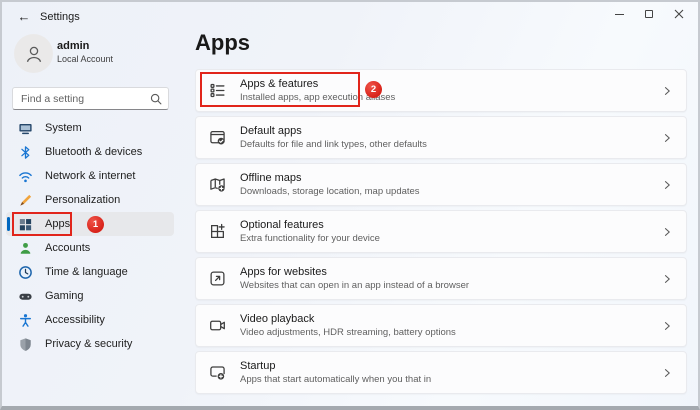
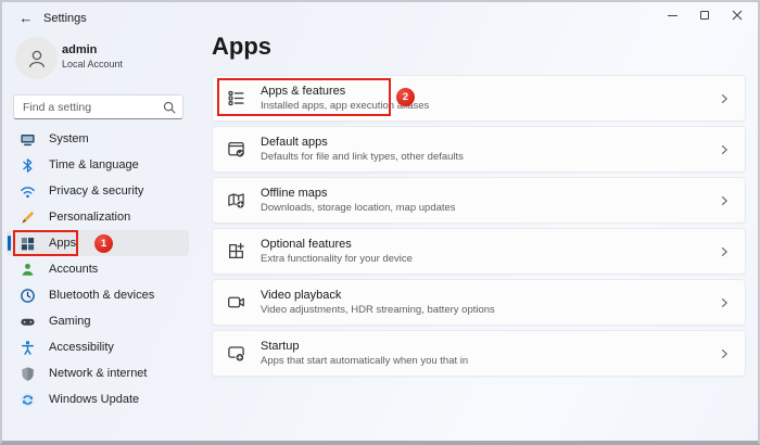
  ←
  Settings
  admin
  Local Account
  Find a setting
  System
- Bluetooth & devices
+ Time & language
- Network & internet
+ Privacy & security
  Personalization
  Apps
  Accounts
- Time & language
+ Bluetooth & devices
  Gaming
  Accessibility
- Privacy & security
+ Network & internet
+ Windows Update
  Apps
  Apps & features
  Installed apps, app execution aases
  Default apps
  Defaults for file and link types, other defaults
  Offline maps
  Downloads, storage location, map updates
  Optional features
  Extra functionality for your device
- Apps for websites
- Websites that can open in an app instead of a browser
  Video playback
  Video adjustments, HDR streaming, battery options
  Startup
  Apps that start automatically when you that in
  1
  2
